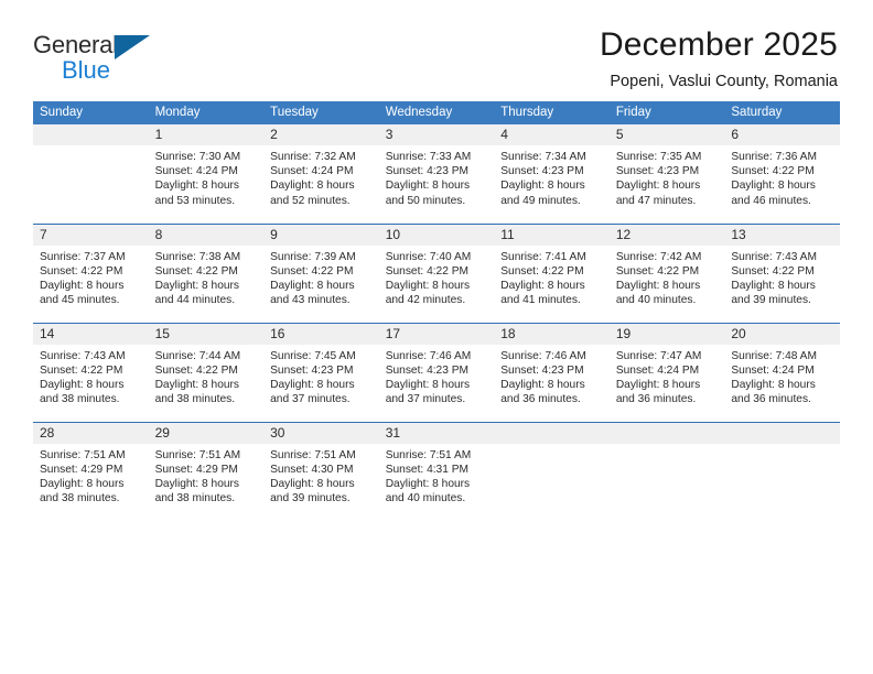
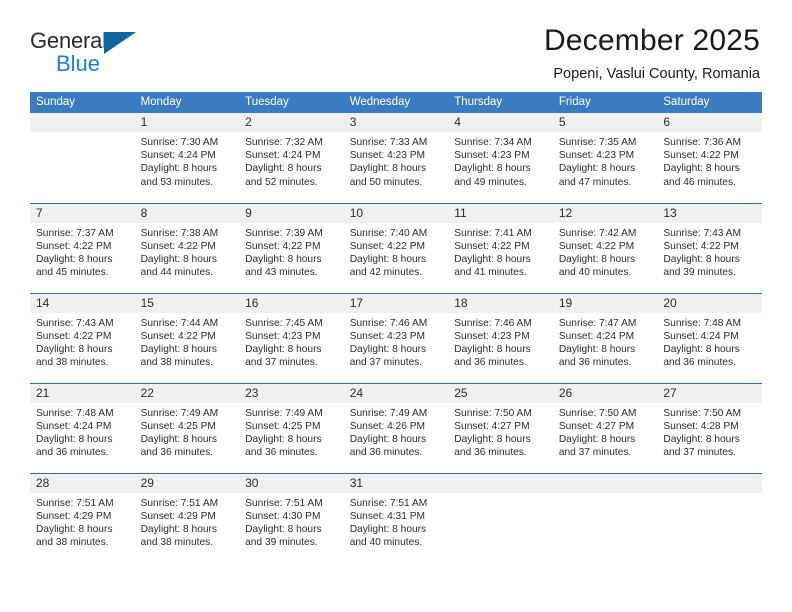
  General
  Blue
  December 2025
  Popeni, Vaslui County, Romania
  Sunday	Monday	Tuesday	Wednesday	Thursday	Friday	Saturday
  	1Sunrise: 7:30 AMSunset: 4:24 PMDaylight: 8 hoursand 53 minutes.	2Sunrise: 7:32 AMSunset: 4:24 PMDaylight: 8 hoursand 52 minutes.	3Sunrise: 7:33 AMSunset: 4:23 PMDaylight: 8 hoursand 50 minutes.	4Sunrise: 7:34 AMSunset: 4:23 PMDaylight: 8 hoursand 49 minutes.	5Sunrise: 7:35 AMSunset: 4:23 PMDaylight: 8 hoursand 47 minutes.	6Sunrise: 7:36 AMSunset: 4:22 PMDaylight: 8 hoursand 46 minutes.
  7Sunrise: 7:37 AMSunset: 4:22 PMDaylight: 8 hoursand 45 minutes.	8Sunrise: 7:38 AMSunset: 4:22 PMDaylight: 8 hoursand 44 minutes.	9Sunrise: 7:39 AMSunset: 4:22 PMDaylight: 8 hoursand 43 minutes.	10Sunrise: 7:40 AMSunset: 4:22 PMDaylight: 8 hoursand 42 minutes.	11Sunrise: 7:41 AMSunset: 4:22 PMDaylight: 8 hoursand 41 minutes.	12Sunrise: 7:42 AMSunset: 4:22 PMDaylight: 8 hoursand 40 minutes.	13Sunrise: 7:43 AMSunset: 4:22 PMDaylight: 8 hoursand 39 minutes.
  14Sunrise: 7:43 AMSunset: 4:22 PMDaylight: 8 hoursand 38 minutes.	15Sunrise: 7:44 AMSunset: 4:22 PMDaylight: 8 hoursand 38 minutes.	16Sunrise: 7:45 AMSunset: 4:23 PMDaylight: 8 hoursand 37 minutes.	17Sunrise: 7:46 AMSunset: 4:23 PMDaylight: 8 hoursand 37 minutes.	18Sunrise: 7:46 AMSunset: 4:23 PMDaylight: 8 hoursand 36 minutes.	19Sunrise: 7:47 AMSunset: 4:24 PMDaylight: 8 hoursand 36 minutes.	20Sunrise: 7:48 AMSunset: 4:24 PMDaylight: 8 hoursand 36 minutes.
+ 21Sunrise: 7:48 AMSunset: 4:24 PMDaylight: 8 hoursand 36 minutes.	22Sunrise: 7:49 AMSunset: 4:25 PMDaylight: 8 hoursand 36 minutes.	23Sunrise: 7:49 AMSunset: 4:25 PMDaylight: 8 hoursand 36 minutes.	24Sunrise: 7:49 AMSunset: 4:26 PMDaylight: 8 hoursand 36 minutes.	25Sunrise: 7:50 AMSunset: 4:27 PMDaylight: 8 hoursand 36 minutes.	26Sunrise: 7:50 AMSunset: 4:27 PMDaylight: 8 hoursand 37 minutes.	27Sunrise: 7:50 AMSunset: 4:28 PMDaylight: 8 hoursand 37 minutes.
  28Sunrise: 7:51 AMSunset: 4:29 PMDaylight: 8 hoursand 38 minutes.	29Sunrise: 7:51 AMSunset: 4:29 PMDaylight: 8 hoursand 38 minutes.	30Sunrise: 7:51 AMSunset: 4:30 PMDaylight: 8 hoursand 39 minutes.	31Sunrise: 7:51 AMSunset: 4:31 PMDaylight: 8 hoursand 40 minutes.
